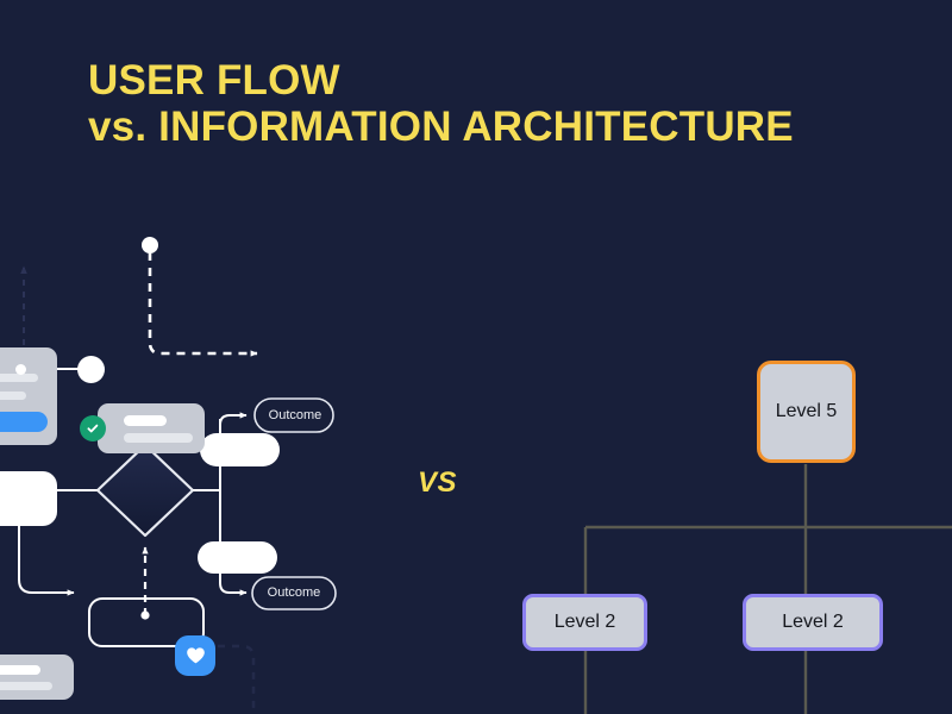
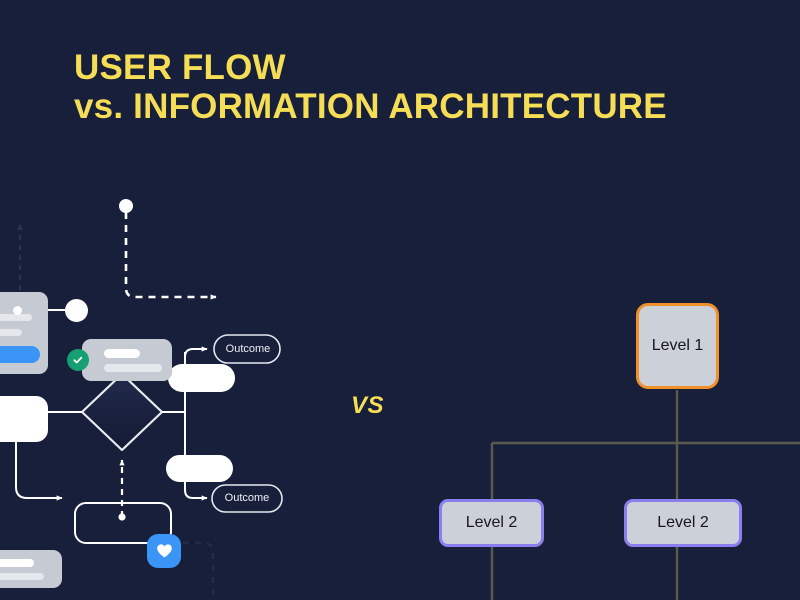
  USER FLOW
  vs. INFORMATION ARCHITECTURE
  Outcome
  Outcome
  VS
- Level 5
+ Level 1
  Level 2
  Level 2
